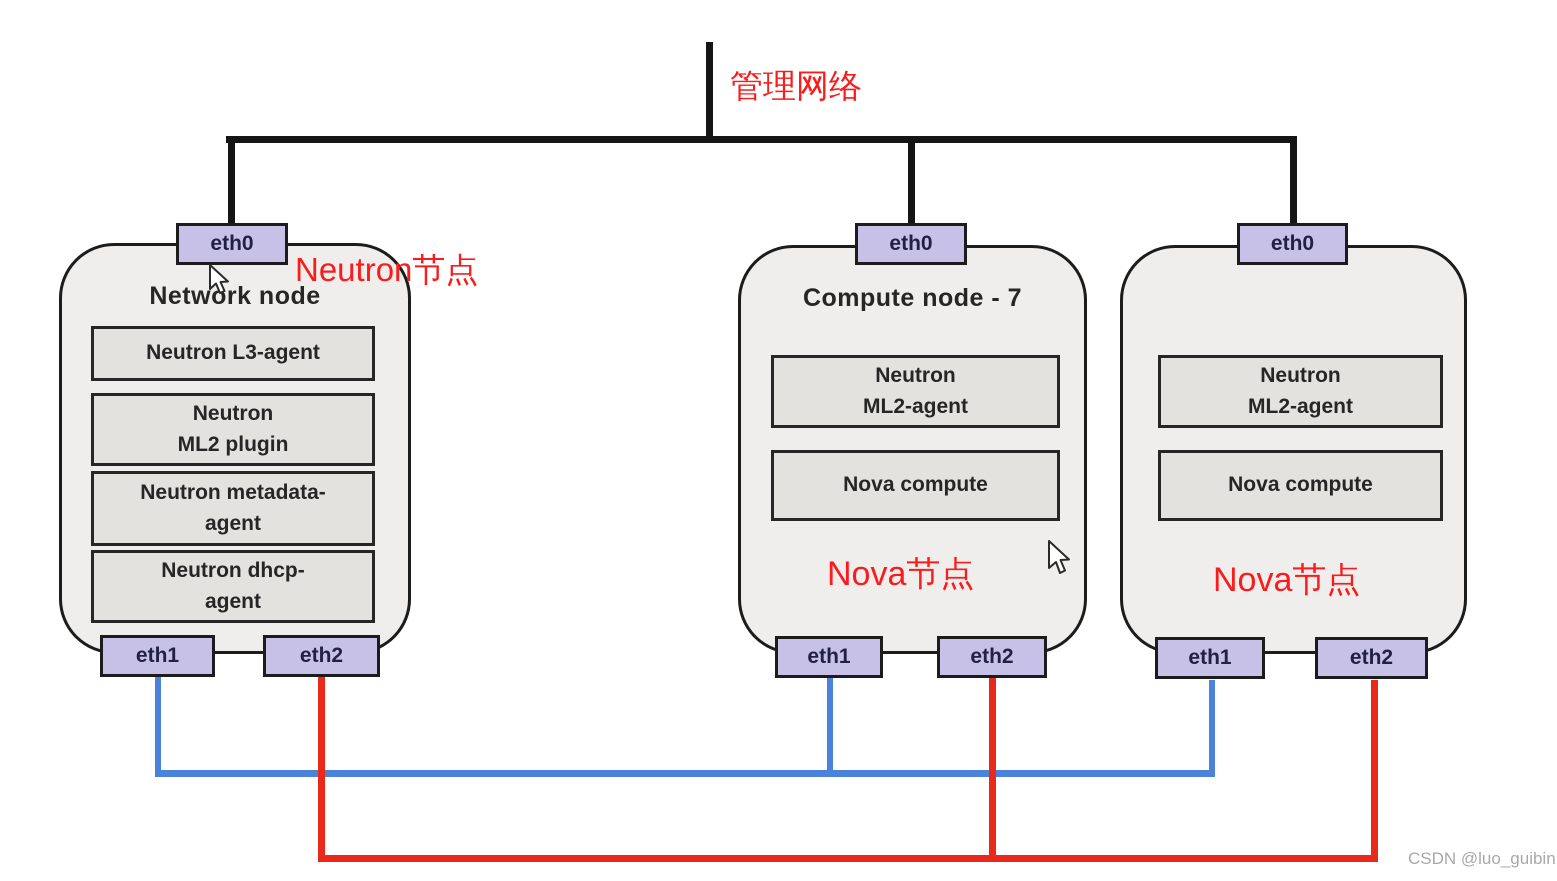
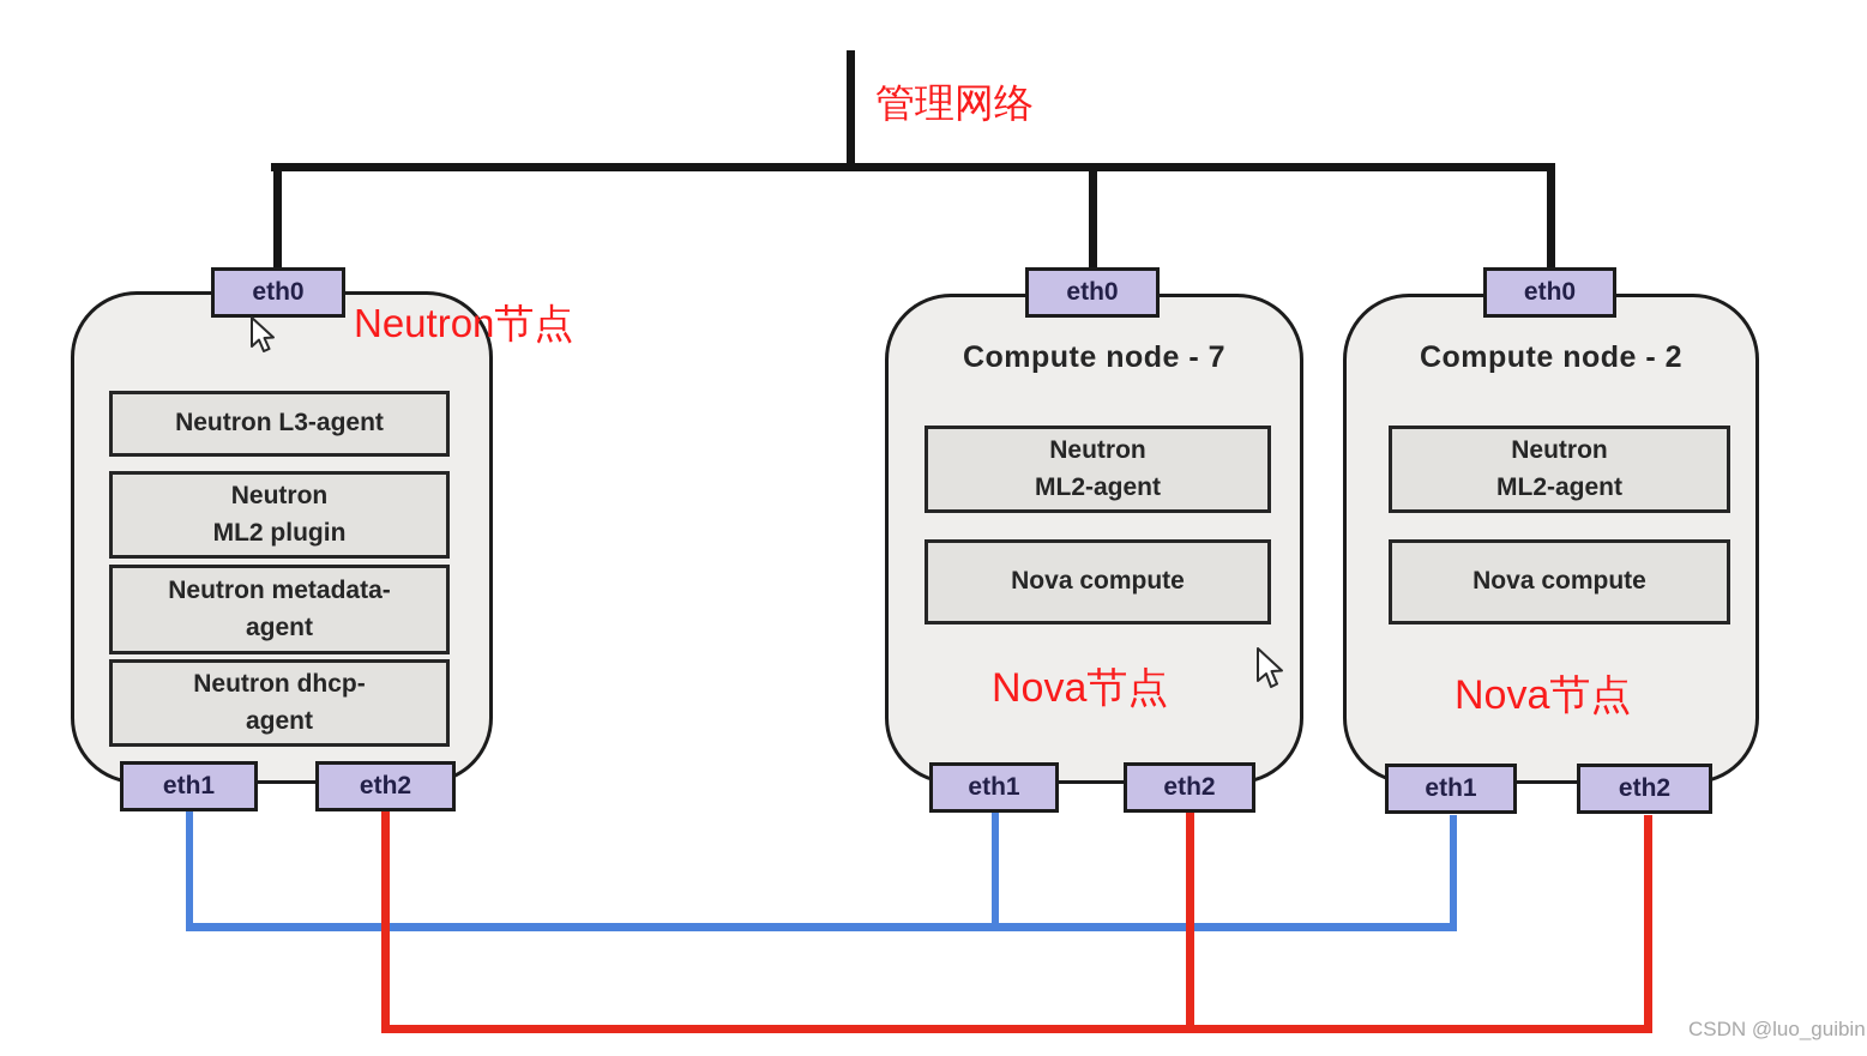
  管理网络
- Network node
  Neutron L3-agent
  Neutron
  ML2 plugin
  Neutron metadata-
  agent
  Neutron dhcp-
  agent
  Compute node - 7
  Neutron
  ML2-agent
  Nova compute
+ Compute node - 2
  Neutron
  ML2-agent
  Nova compute
  eth0
  eth0
  eth0
  eth1
  eth2
  eth1
  eth2
  eth1
  eth2
  Neutron节点
  Nova节点
  Nova节点
  CSDN @luo_guibin
